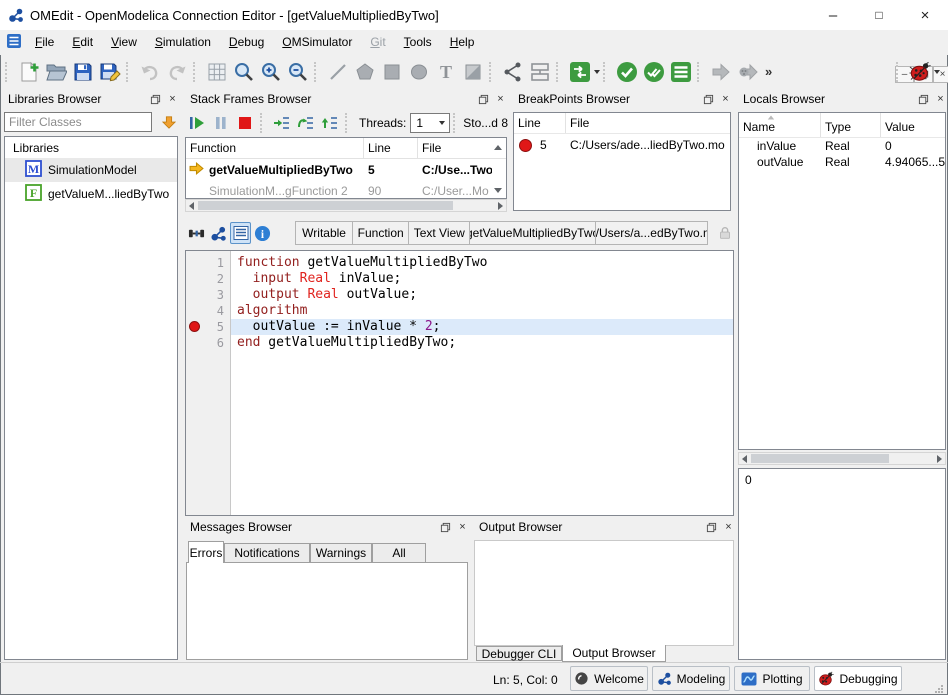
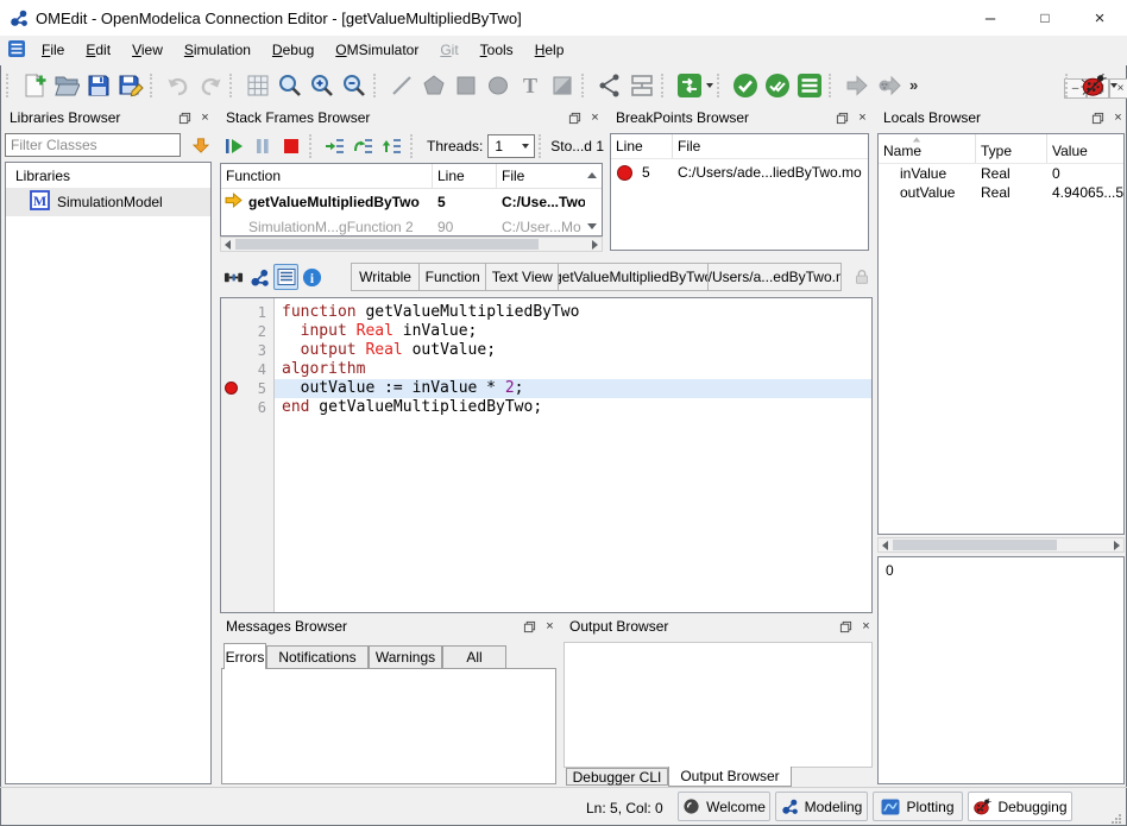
  OMEdit - OpenModelica Connection Editor - [getValueMultipliedByTwo]
  –
  □
  ×
  File
  Edit
  View
  Simulation
  Debug
  OMSimulator
  Git
  Tools
  Help
  –
  ×
  T
  »
  Libraries Browser
  ×
  Filter Classes
  Libraries
  M
  SimulationModel
- F
- getValueM...liedByTwo
  Stack Frames Browser
  ×
  Threads:
  1
- Sto...d 8
+ Sto...d 1
  Function
  Line
  File
  getValueMultipliedByTwo
  5
  C:/Use...Two
  SimulationM...gFunction 2
  90
  C:/User...Mo
  BreakPoints Browser
  ×
  Line
  File
  5
  C:/Users/ade...liedByTwo.mo
  Locals Browser
  ×
  Name
  Type
  Value
  inValue
  Real
  0
  outValue
  Real
  4.94065...5
  0
  i
  Writable
  Function
  Text View
  getValueMultipliedByTw
  /Users/a...edByTwo.m
  1
  2
  3
  4
  5
  6
  function getValueMultipliedByTwo
  input Real inValue;
  output Real outValue;
  algorithm
  outValue := inValue * 2;
  end getValueMultipliedByTwo;
  Messages Browser
  ×
  Errors
  Notifications
  Warnings
  All
  Output Browser
  ×
  Debugger CLI
  Output Browser
  Ln: 5, Col: 0
  Welcome
  Modeling
  Plotting
  Debugging
